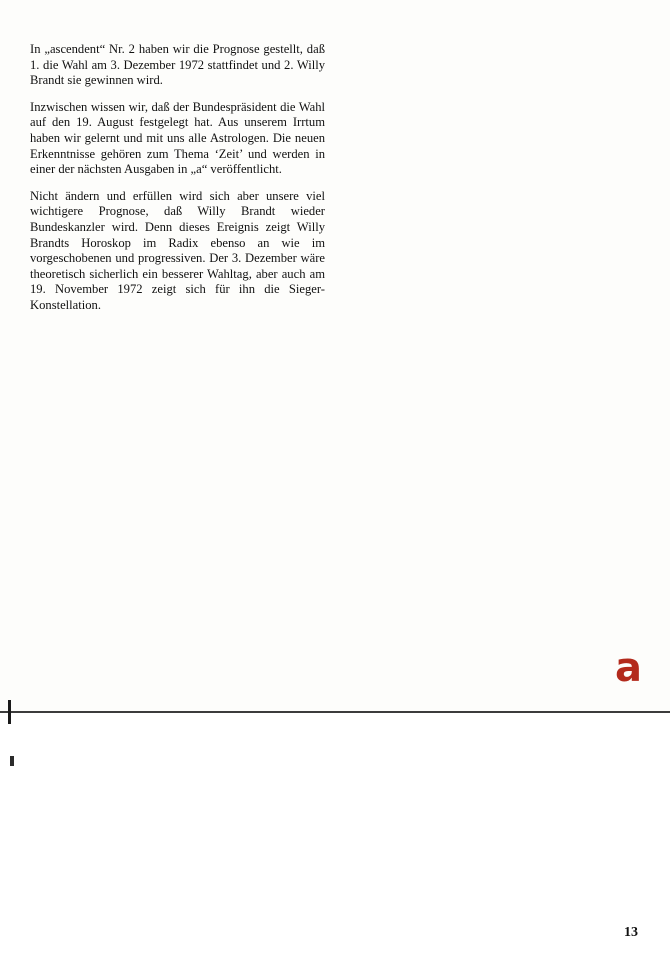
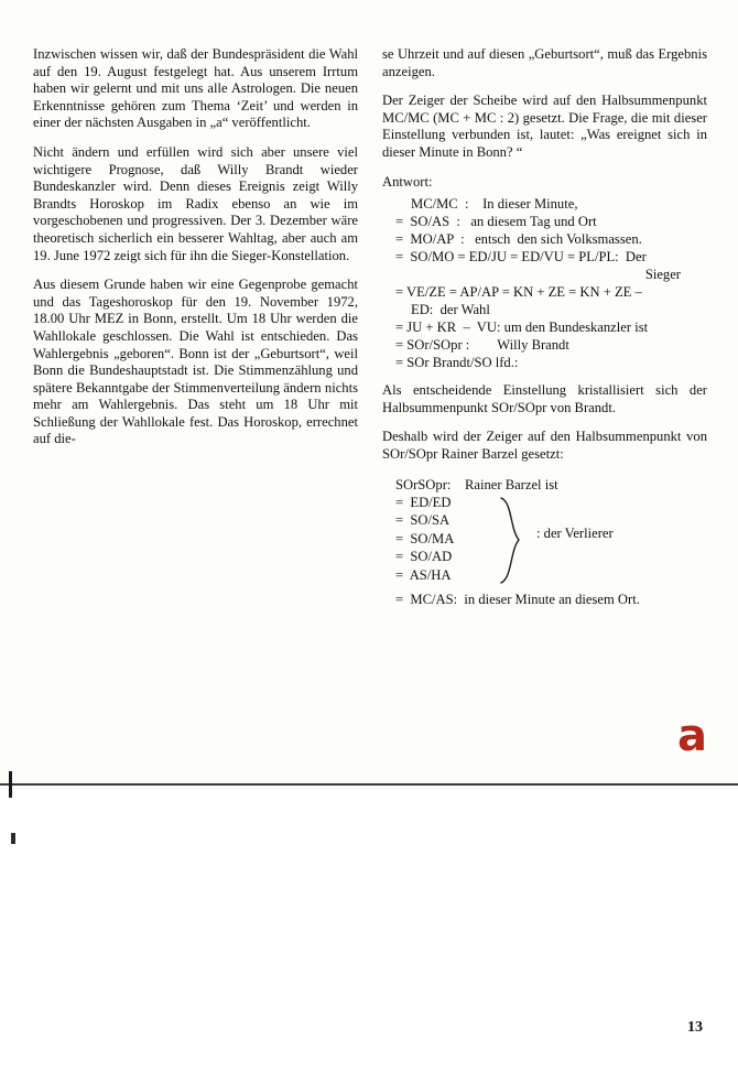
- In „ascendent“ Nr. 2 haben wir die Prognose gestellt, daß 1. die Wahl am 3. Dezember 1972 stattfindet und 2. Willy Brandt sie gewinnen wird.
  Inzwischen wissen wir, daß der Bundespräsident die Wahl auf den 19. August festgelegt hat. Aus unserem Irrtum haben wir gelernt und mit uns alle Astrologen. Die neuen Erkenntnisse gehören zum Thema ‘Zeit’ und werden in einer der nächsten Ausgaben in „a“ veröffentlicht.
- Nicht ändern und erfüllen wird sich aber unsere viel wichtigere Prognose, daß Willy Brandt wieder Bundeskanzler wird. Denn dieses Ereignis zeigt Willy Brandts Horoskop im Radix ebenso an wie im vorgeschobenen und progressiven. Der 3. Dezember wäre theoretisch sicherlich ein besserer Wahltag, aber auch am 19. November 1972 zeigt sich für ihn die Sieger-Konstellation.
+ Nicht ändern und erfüllen wird sich aber unsere viel wichtigere Prognose, daß Willy Brandt wieder Bundeskanzler wird. Denn dieses Ereignis zeigt Willy Brandts Horoskop im Radix ebenso an wie im vorgeschobenen und progressiven. Der 3. Dezember wäre theoretisch sicherlich ein besserer Wahltag, aber auch am 19. June 1972 zeigt sich für ihn die Sieger-Konstellation.
+ Aus diesem Grunde haben wir eine Gegenprobe gemacht und das Tageshoroskop für den 19. November 1972, 18.00 Uhr MEZ in Bonn, erstellt. Um 18 Uhr werden die Wahllokale geschlossen. Die Wahl ist entschieden. Das Wahlergebnis „geboren“. Bonn ist der „Geburtsort“, weil Bonn die Bundeshauptstadt ist. Die Stimmenzählung und spätere Bekanntgabe der Stimmenverteilung ändern nichts mehr am Wahlergebnis. Das steht um 18 Uhr mit Schließung der Wahllokale fest. Das Horoskop, errechnet auf die-
+ se Uhrzeit und auf diesen „Geburtsort“, muß das Ergebnis anzeigen.
+ Der Zeiger der Scheibe wird auf den Halbsummenpunkt MC/MC (MC + MC : 2) gesetzt. Die Frage, die mit dieser Einstellung verbunden ist, lautet: „Was ereignet sich in dieser Minute in Bonn? “
+ Antwort:
+ MC/MC : In dieser Minute,
+ = SO/AS : an diesem Tag und Ort
+ = MO/AP : entsch den sich Volksmassen.
+ = SO/MO = ED/JU = ED/VU = PL/PL: Der
+ Sieger
+ = VE/ZE = AP/AP = KN + ZE = KN + ZE –
+ ED: der Wahl
+ = JU + KR – VU: um den Bundeskanzler ist
+ = SOr/SOpr : Willy Brandt
+ = SOr Brandt/SO lfd.:
+ Als entscheidende Einstellung kristallisiert sich der Halbsummenpunkt SOr/SOpr von Brandt.
+ Deshalb wird der Zeiger auf den Halbsummenpunkt von SOr/SOpr Rainer Barzel gesetzt:
+ SOrSOpr: Rainer Barzel ist
+ = ED/ED
+ = SO/SA
+ = SO/MA
+ = SO/AD
+ = AS/HA
+ : der Verlierer
+ = MC/AS: in dieser Minute an diesem Ort.
  a
  13
